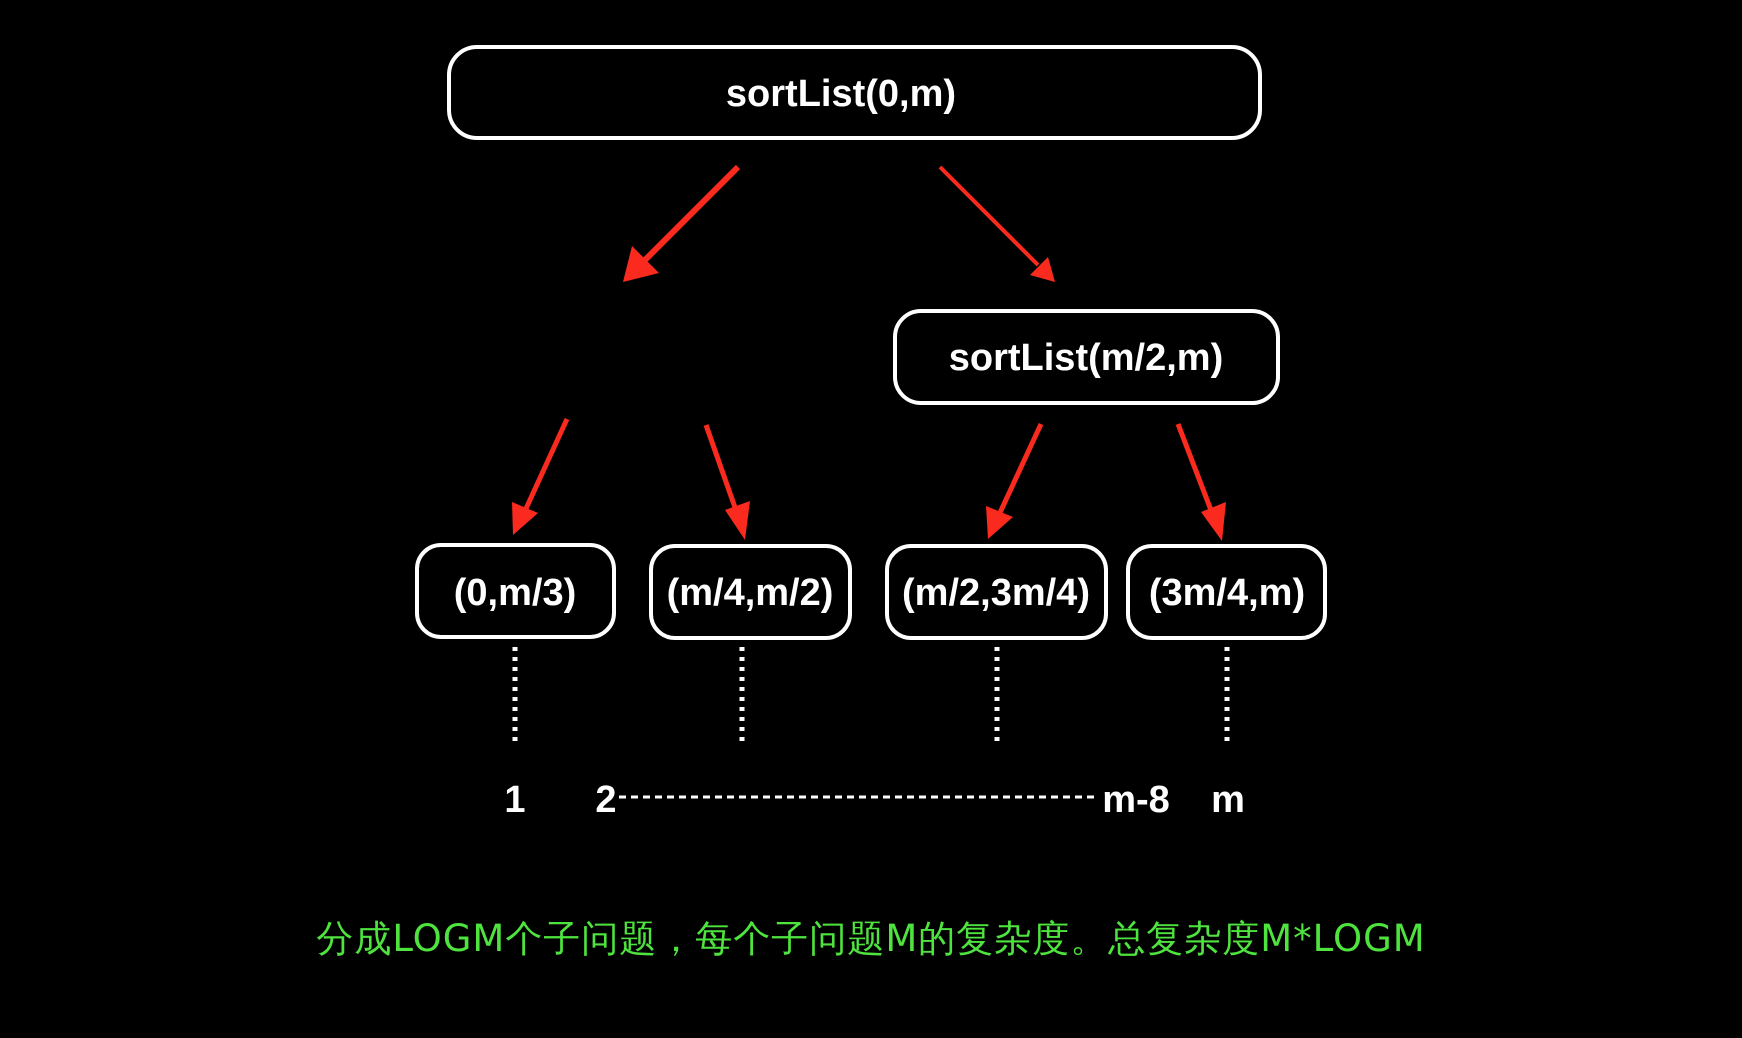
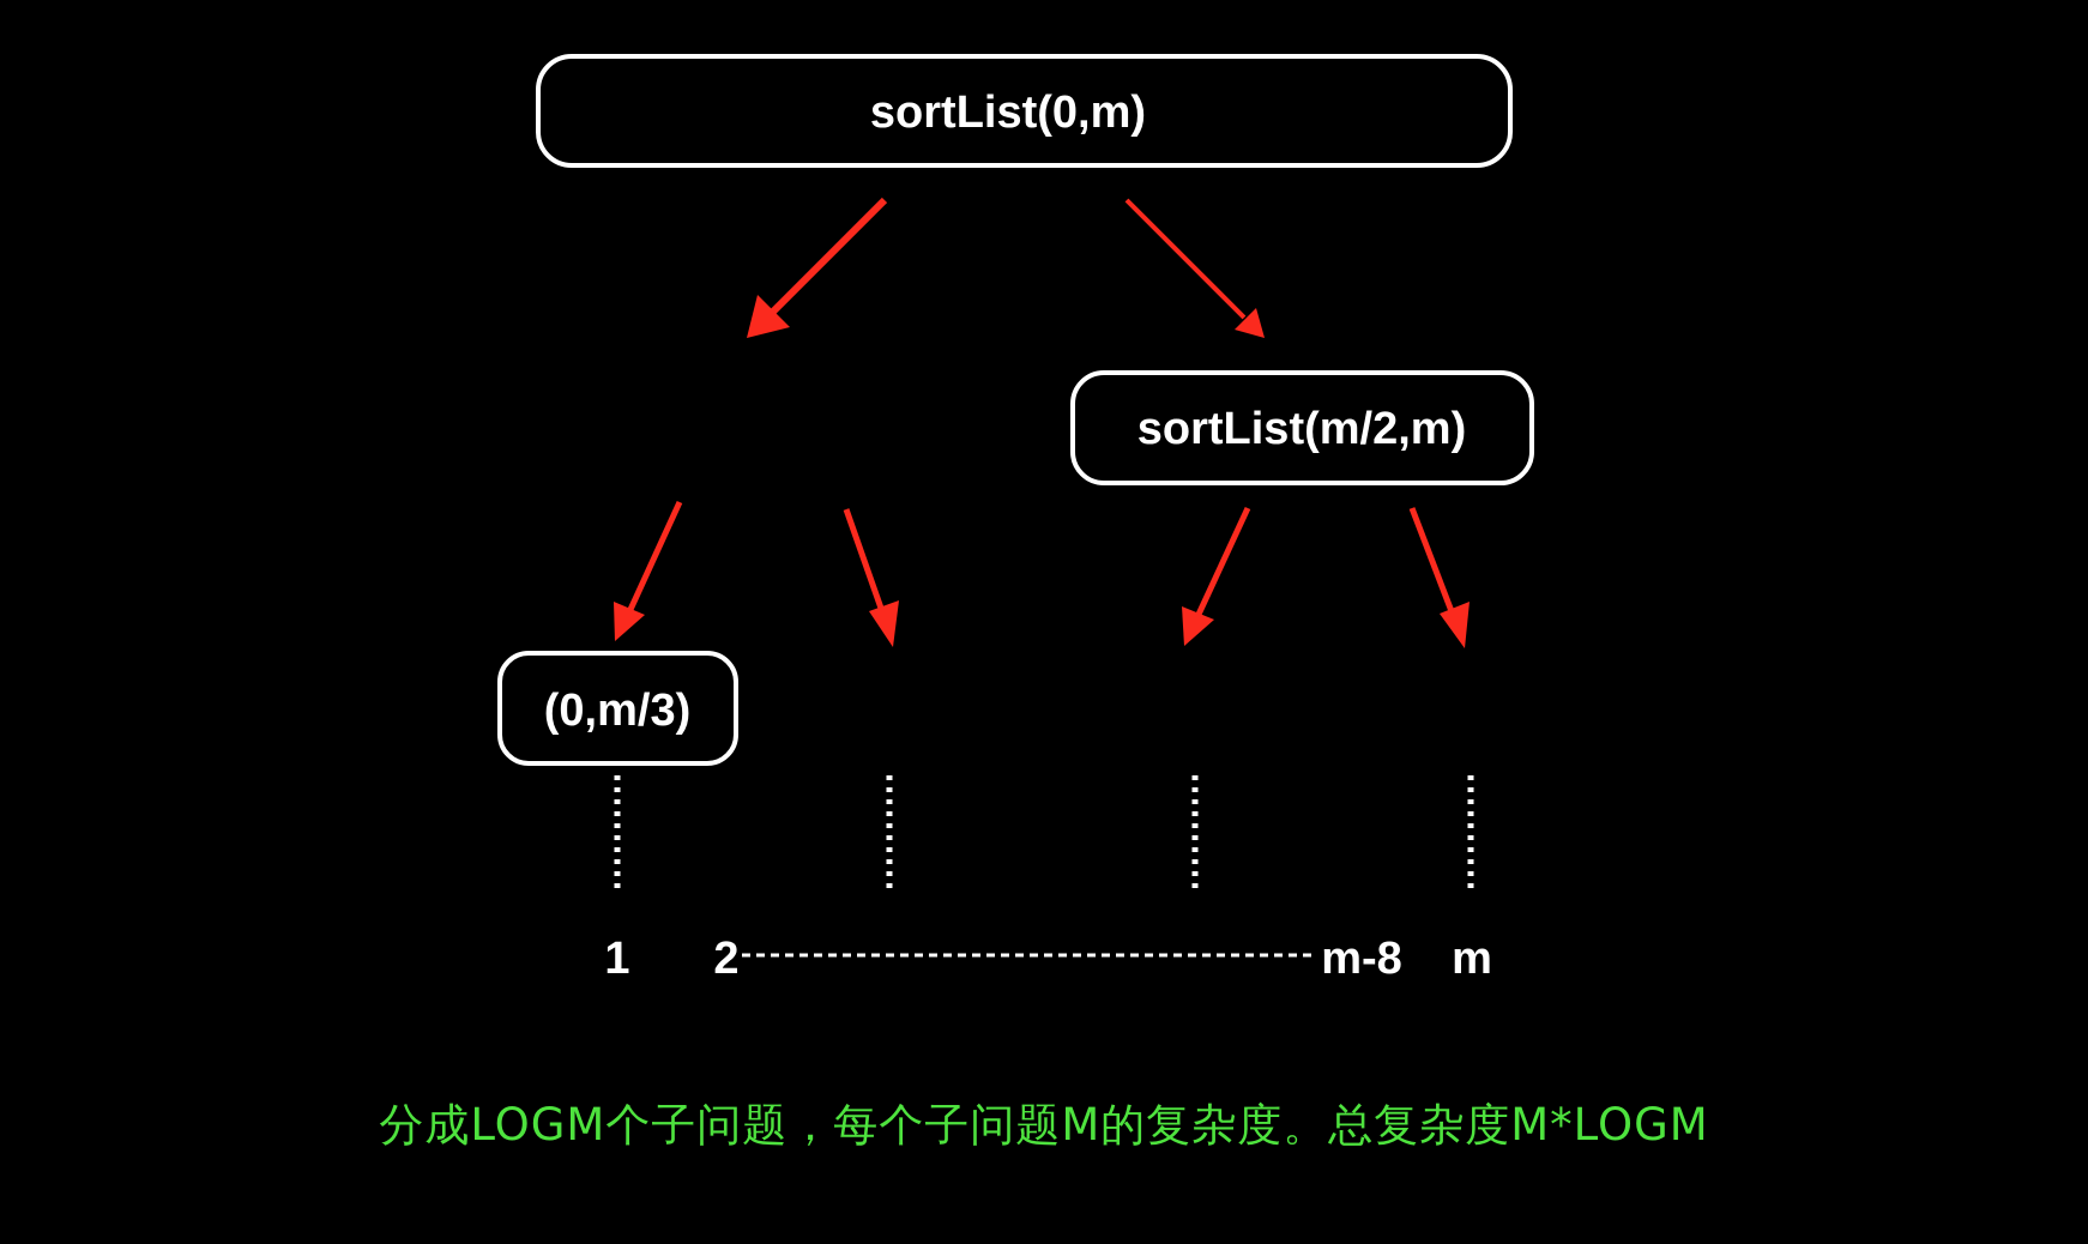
  sortList(0,m)
  sortList(m/2,m)
  (0,m/3)
- (m/4,m/2)
- (m/2,3m/4)
- (3m/4,m)
  1
  2
  m-8
  m
  分成LOGM个子问题，每个子问题M的复杂度。总复杂度M*LOGM
